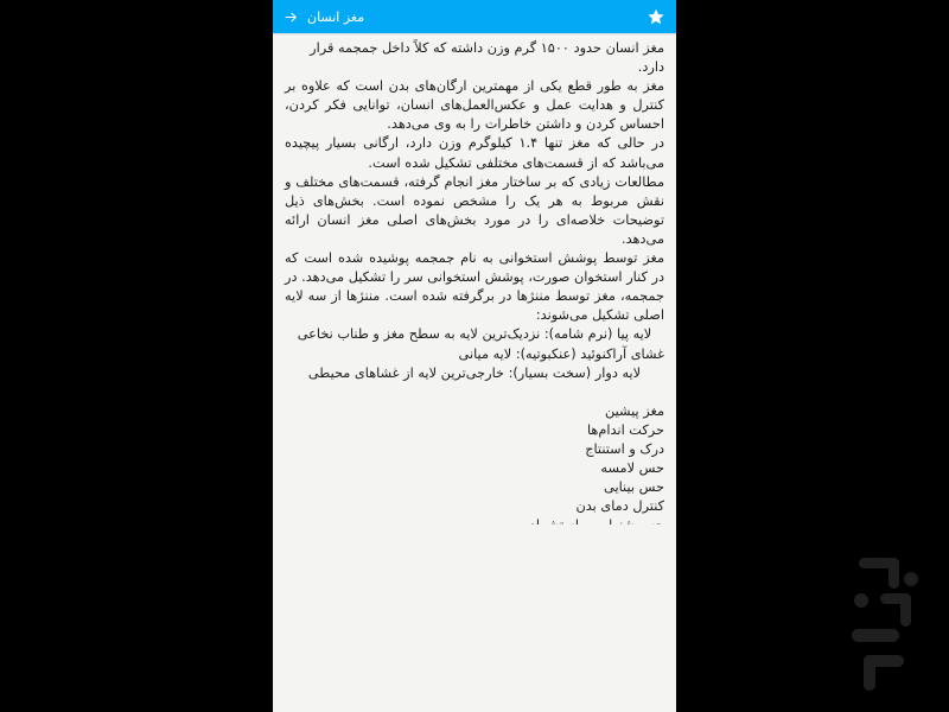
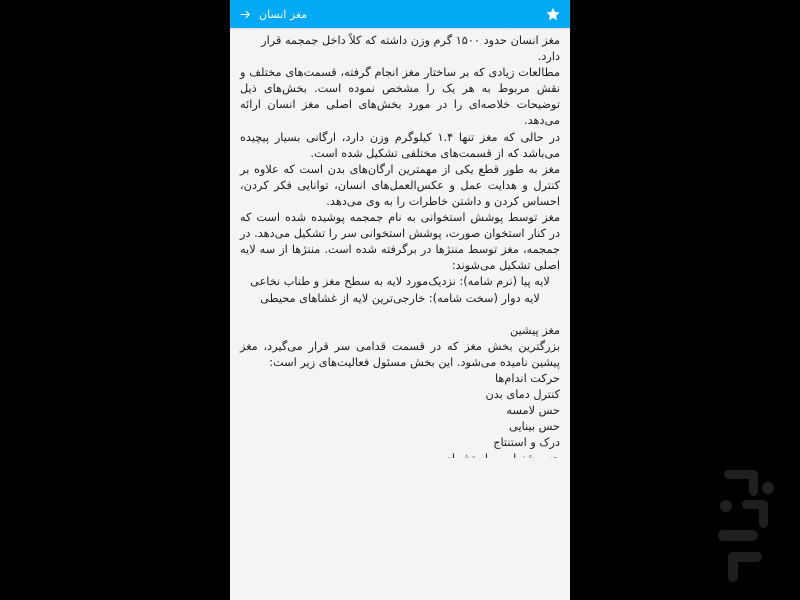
  مغز انسان
  مغز انسان حدود ۱۵۰۰ گرم وزن داشته که کلاً داخل جمجمه قرار دارد.
- مغز به طور قطع یکی از مهمترین ارگان‌های بدن است که علاوه بر کنترل و هدایت عمل و عکس‌العمل‌های انسان، توانایی فکر کردن، احساس کردن و داشتن خاطرات را به وی می‌دهد.
+ مطالعات زیادی که بر ساختار مغز انجام گرفته، قسمت‌های مختلف و نقش مربوط به هر یک را مشخص نموده است. بخش‌های ذیل توضیحات خلاصه‌ای را در مورد بخش‌های اصلی مغز انسان ارائه می‌دهد.
  در حالی که مغز تنها ۱.۴ کیلوگرم وزن دارد، ارگانی بسیار پیچیده می‌باشد که از قسمت‌های مختلفی تشکیل شده است.
- مطالعات زیادی که بر ساختار مغز انجام گرفته، قسمت‌های مختلف و نقش مربوط به هر یک را مشخص نموده است. بخش‌های ذیل توضیحات خلاصه‌ای را در مورد بخش‌های اصلی مغز انسان ارائه می‌دهد.
+ مغز به طور قطع یکی از مهمترین ارگان‌های بدن است که علاوه بر کنترل و هدایت عمل و عکس‌العمل‌های انسان، توانایی فکر کردن، احساس کردن و داشتن خاطرات را به وی می‌دهد.
  مغز توسط پوشش استخوانی به نام جمجمه پوشیده شده است که در کنار استخوان صورت، پوشش استخوانی سر را تشکیل می‌دهد. در جمجمه، مغز توسط مننژها در برگرفته شده است. مننژها از سه لایه اصلی تشکیل می‌شوند:
- لایه پیا (نرم شامه): نزدیک‌ترین لایه به سطح مغز و طناب نخاعی
+ لایه پیا (نرم شامه): نزدیک‌مورد لایه به سطح مغز و طناب نخاعی
- غشای آراکنوئید (عنکبوتیه): لایه میانی
- لایه دوار (سخت بسیار): خارجی‌ترین لایه از غشاهای محیطی
+ لایه دوار (سخت شامه): خارجی‌ترین لایه از غشاهای محیطی
  مغز پیشین
+ بزرگترین بخش مغز که در قسمت قدامی سر قرار می‌گیرد، مغز پیشین نامیده می‌شود. این بخش مسئول فعالیت‌های زیر است:
  حرکت اندام‌ها
- درک و استنتاج
+ کنترل دمای بدن
  حس لامسه
  حس بینایی
- کنترل دمای بدن
+ درک و استنتاج
